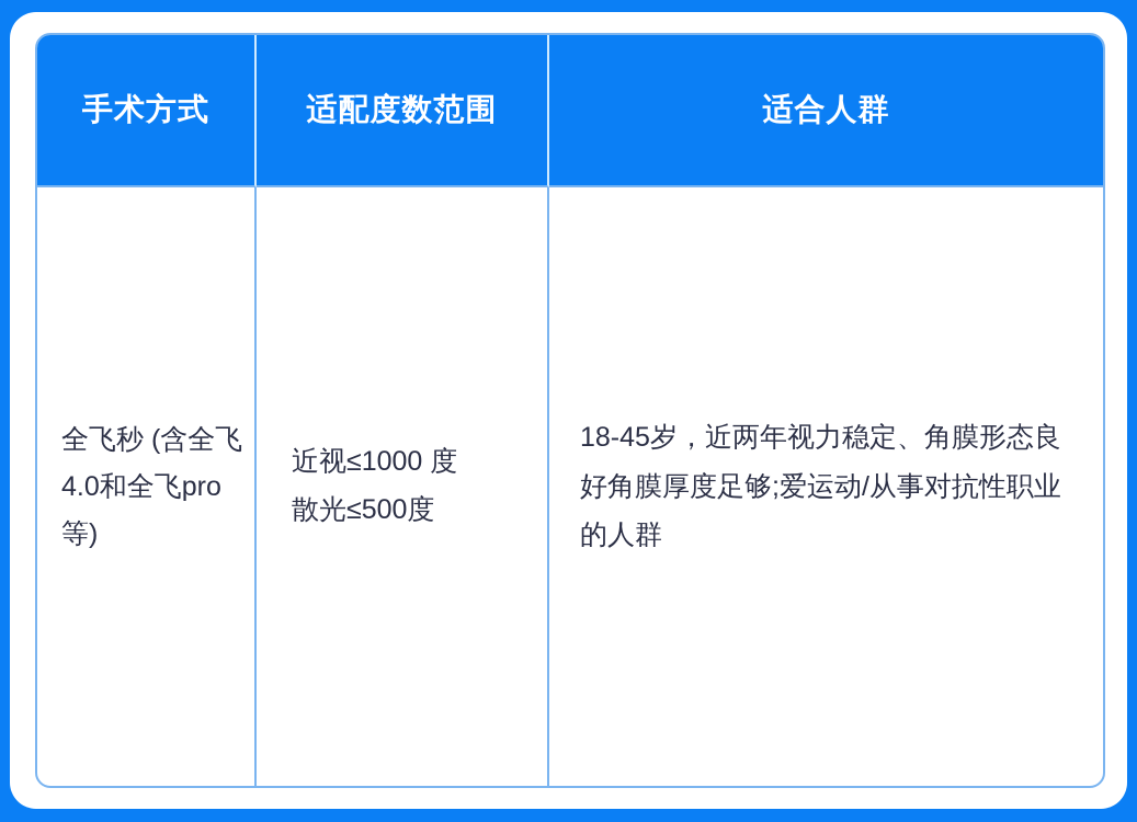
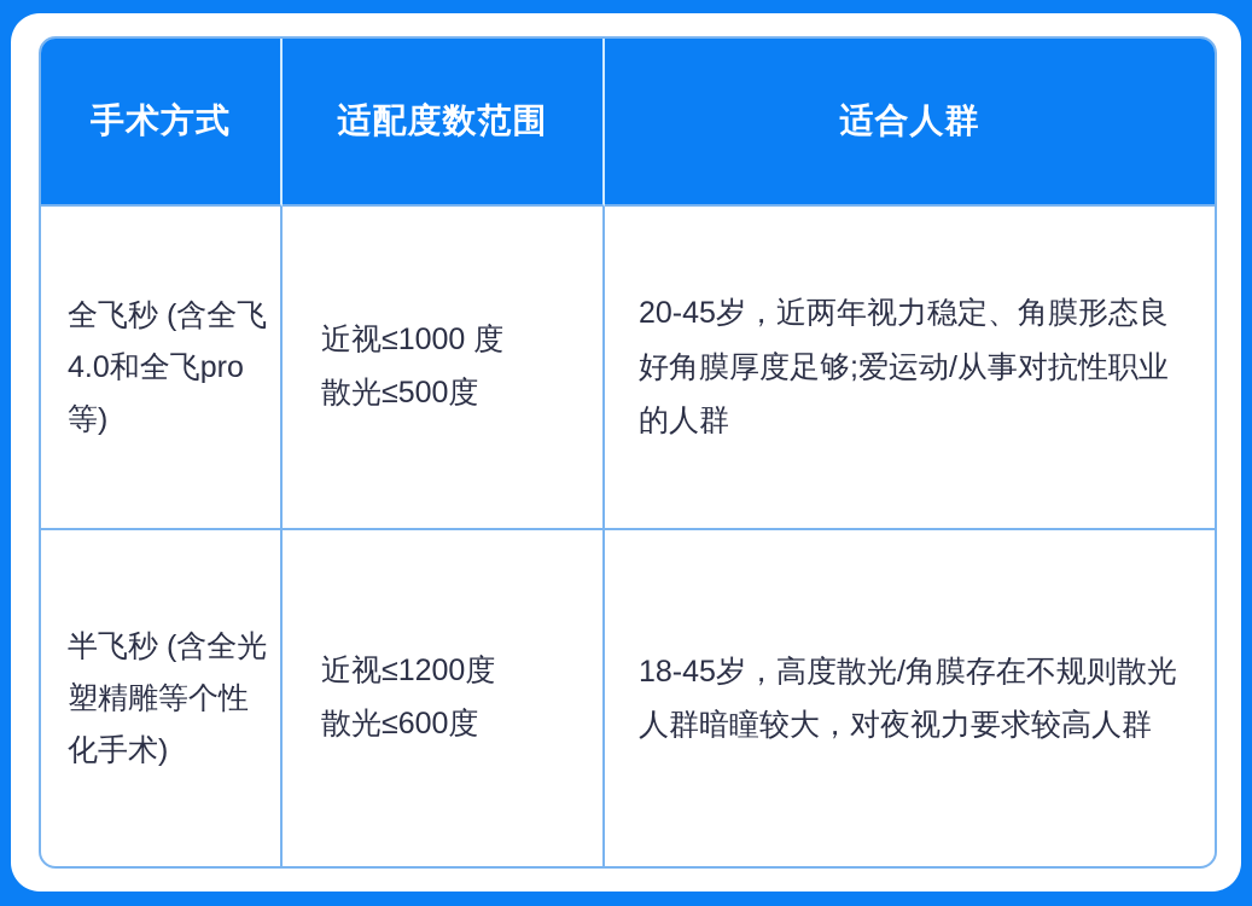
  手术方式	适配度数范围	适合人群
- 全飞秒 (含全飞4.0和全飞pro等)	近视≤1000 度 散光≤500度	18-45岁，近两年视力稳定、角膜形态良好角膜厚度足够;爱运动/从事对抗性职业的人群
+ 全飞秒 (含全飞4.0和全飞pro等)	近视≤1000 度 散光≤500度	20-45岁，近两年视力稳定、角膜形态良好角膜厚度足够;爱运动/从事对抗性职业的人群
+ 半飞秒 (含全光塑精雕等个性化手术)	近视≤1200度 散光≤600度	18-45岁，高度散光/角膜存在不规则散光人群暗瞳较大，对夜视力要求较高人群
